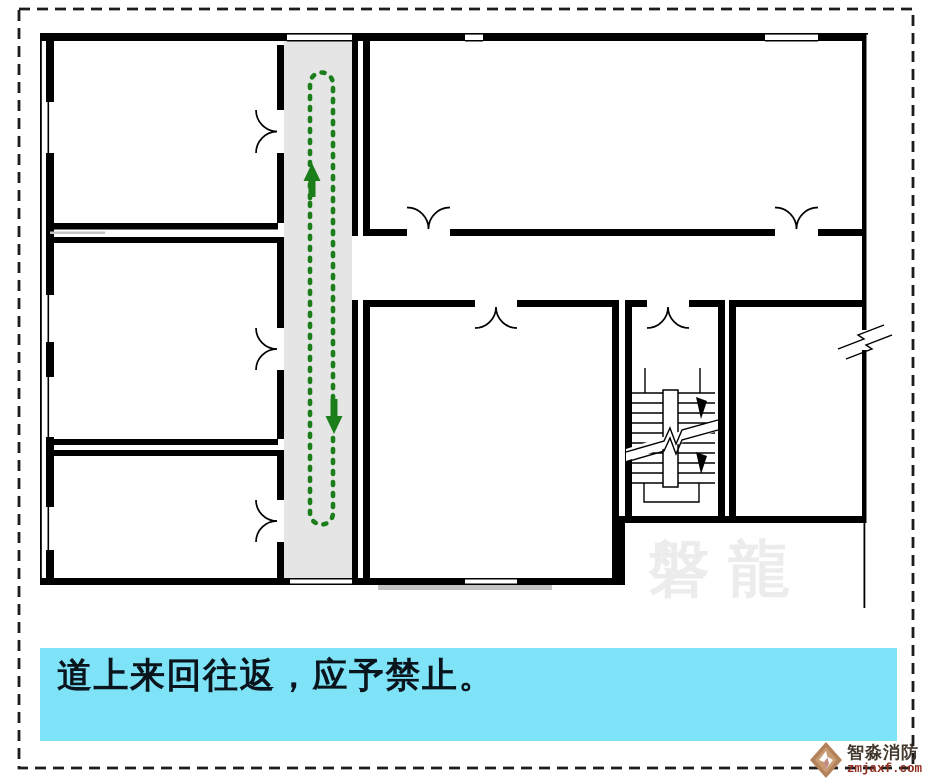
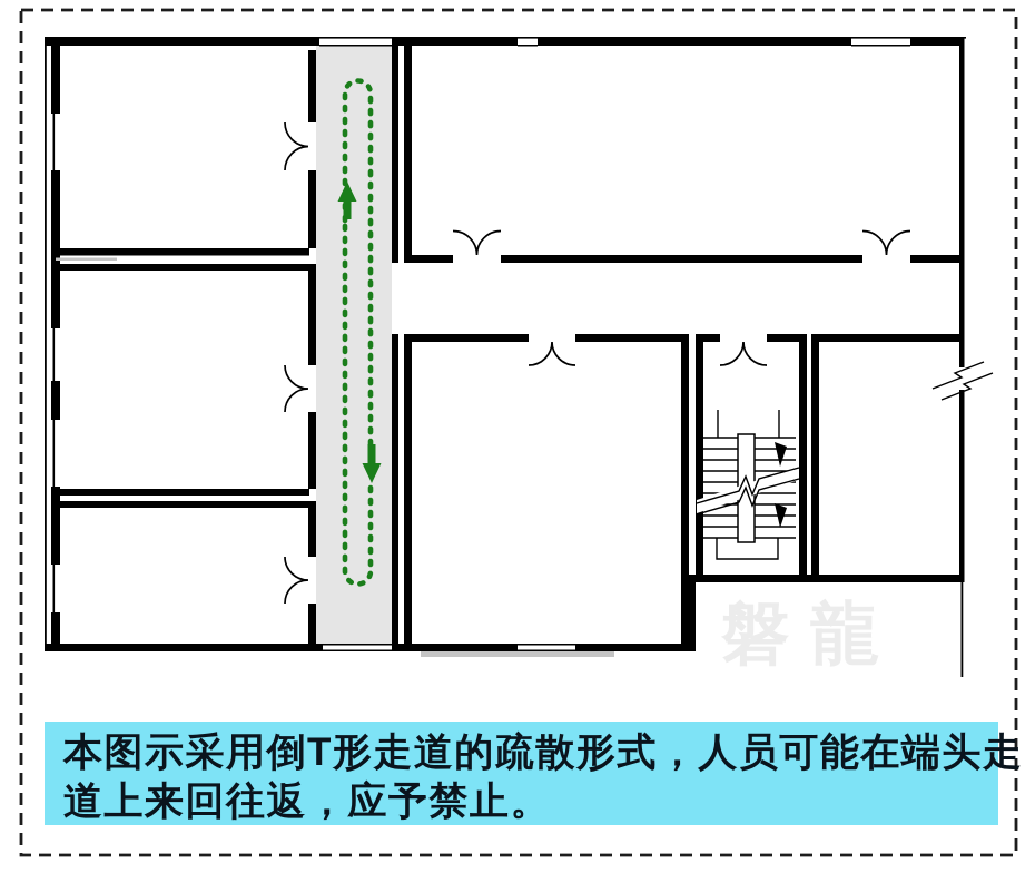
+ 本图示采用倒T形走道的疏散形式，人员可能在端头走
  道上来回往返，应予禁止。
- 智淼消防
- zmjaxf.com
